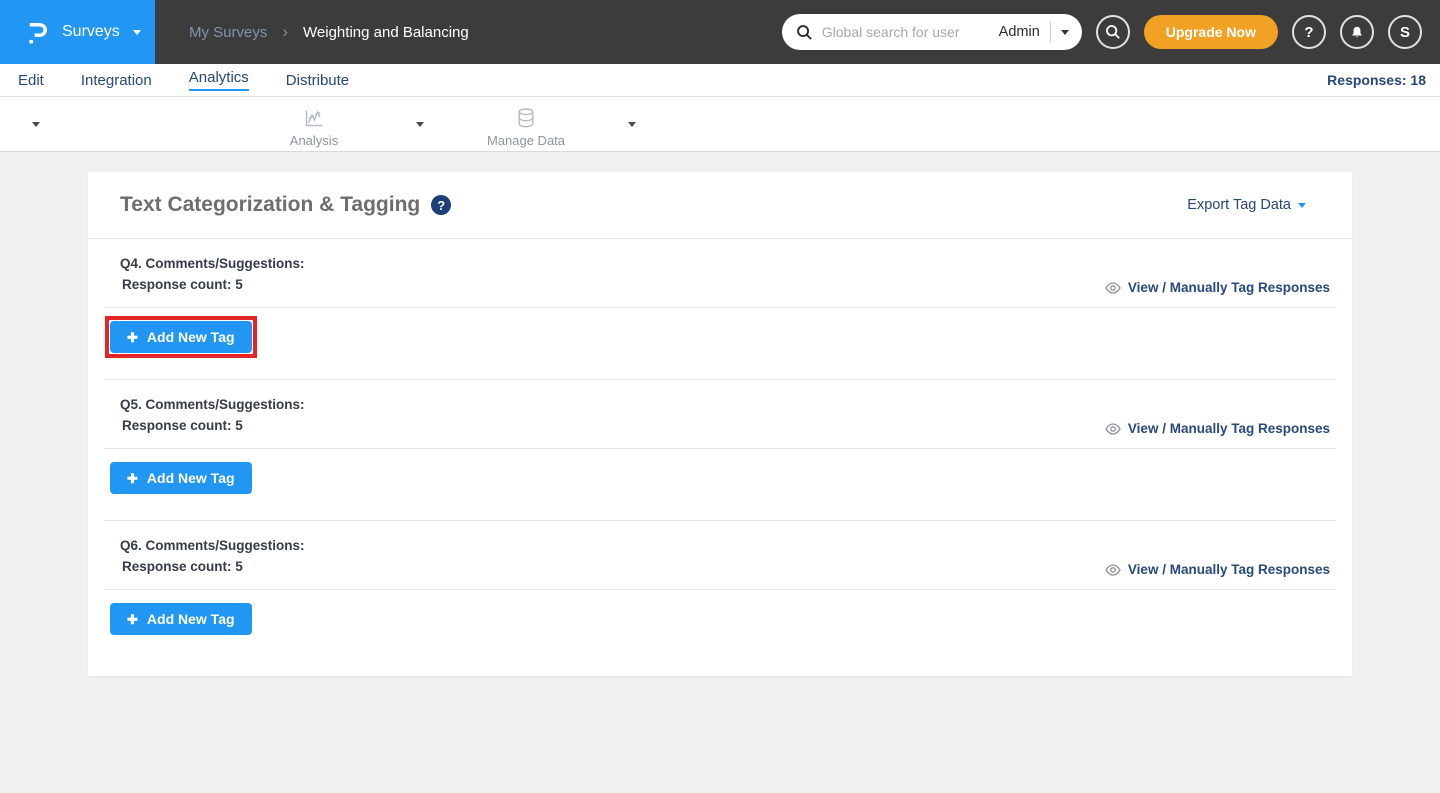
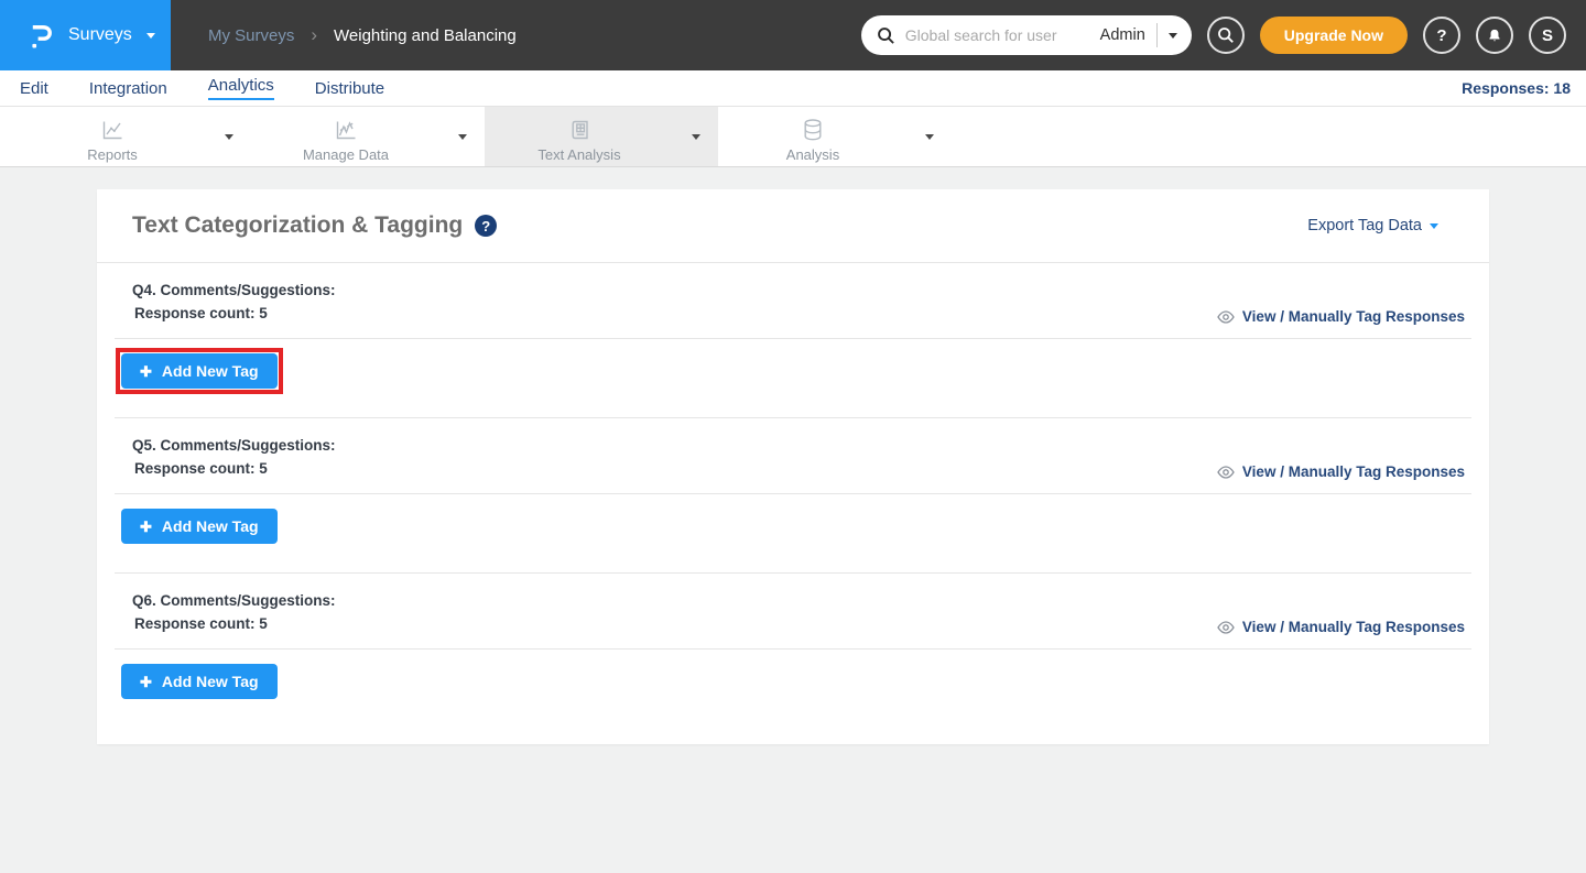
  Surveys
  My Surveys
  ›
  Weighting and Balancing
  Global search for user
  Admin
  Upgrade Now
  ?
  S
  Edit
  Integration
  Analytics
  Distribute
  Responses: 18
+ Reports
- Analysis
+ Manage Data
+ Text Analysis
- Manage Data
+ Analysis
  Text Categorization & Tagging
  ?
  Export Tag Data
  Q4. Comments/Suggestions:
  Response count: 5
  View / Manually Tag Responses
  ✚
  Add New Tag
  Q5. Comments/Suggestions:
  Response count: 5
  View / Manually Tag Responses
  ✚
  Add New Tag
  Q6. Comments/Suggestions:
  Response count: 5
  View / Manually Tag Responses
  ✚
  Add New Tag
